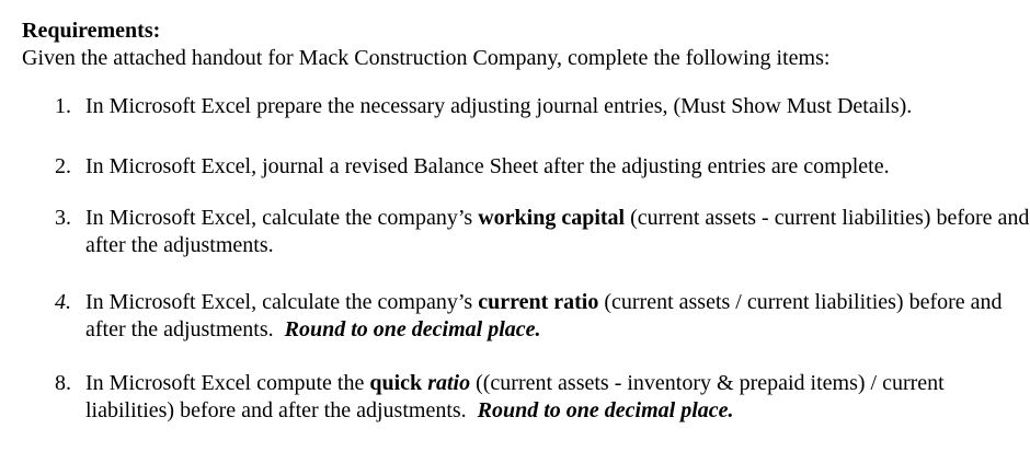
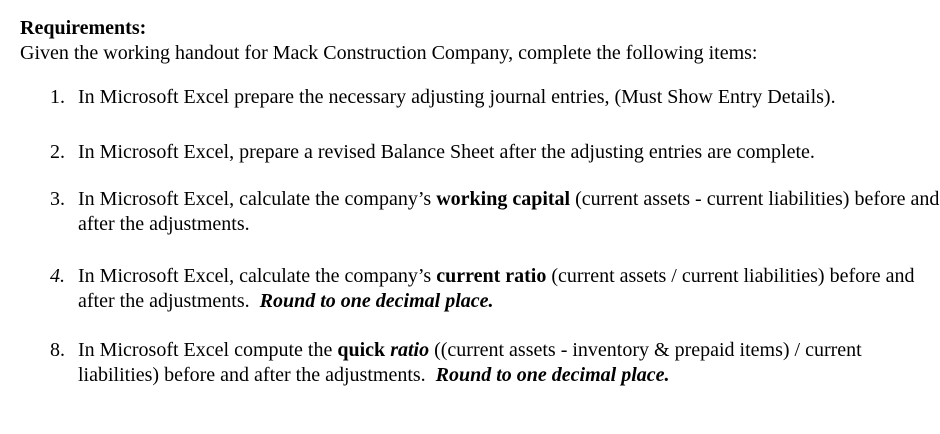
  Requirements:
- Given the attached handout for Mack Construction Company, complete the following items:
+ Given the working handout for Mack Construction Company, complete the following items:
  1.
- In Microsoft Excel prepare the necessary adjusting journal entries, (Must Show Must Details).
+ In Microsoft Excel prepare the necessary adjusting journal entries, (Must Show Entry Details).
  2.
- In Microsoft Excel, journal a revised Balance Sheet after the adjusting entries are complete.
+ In Microsoft Excel, prepare a revised Balance Sheet after the adjusting entries are complete.
  3.
  In Microsoft Excel, calculate the company’s working capital (current assets - current liabilities) before and after the adjustments.
  4.
  In Microsoft Excel, calculate the company’s current ratio (current assets / current liabilities) before and after the adjustments. Round to one decimal place.
  8.
  In Microsoft Excel compute the quick ratio ((current assets - inventory & prepaid items) / current liabilities) before and after the adjustments. Round to one decimal place.
